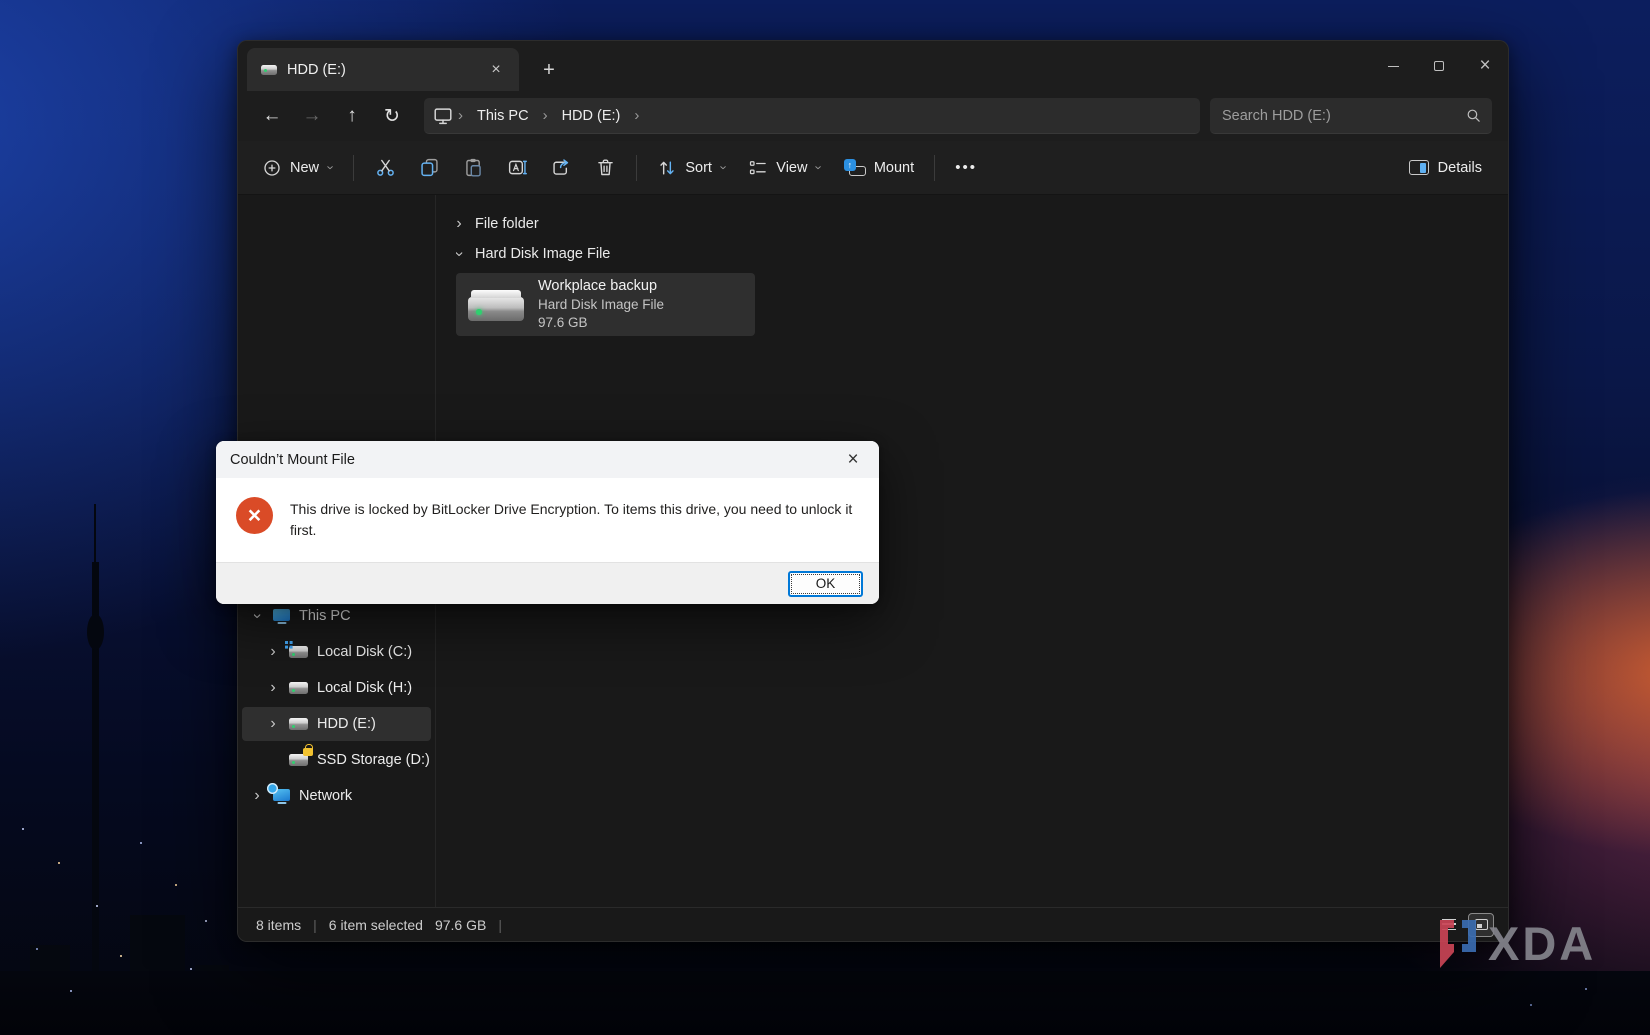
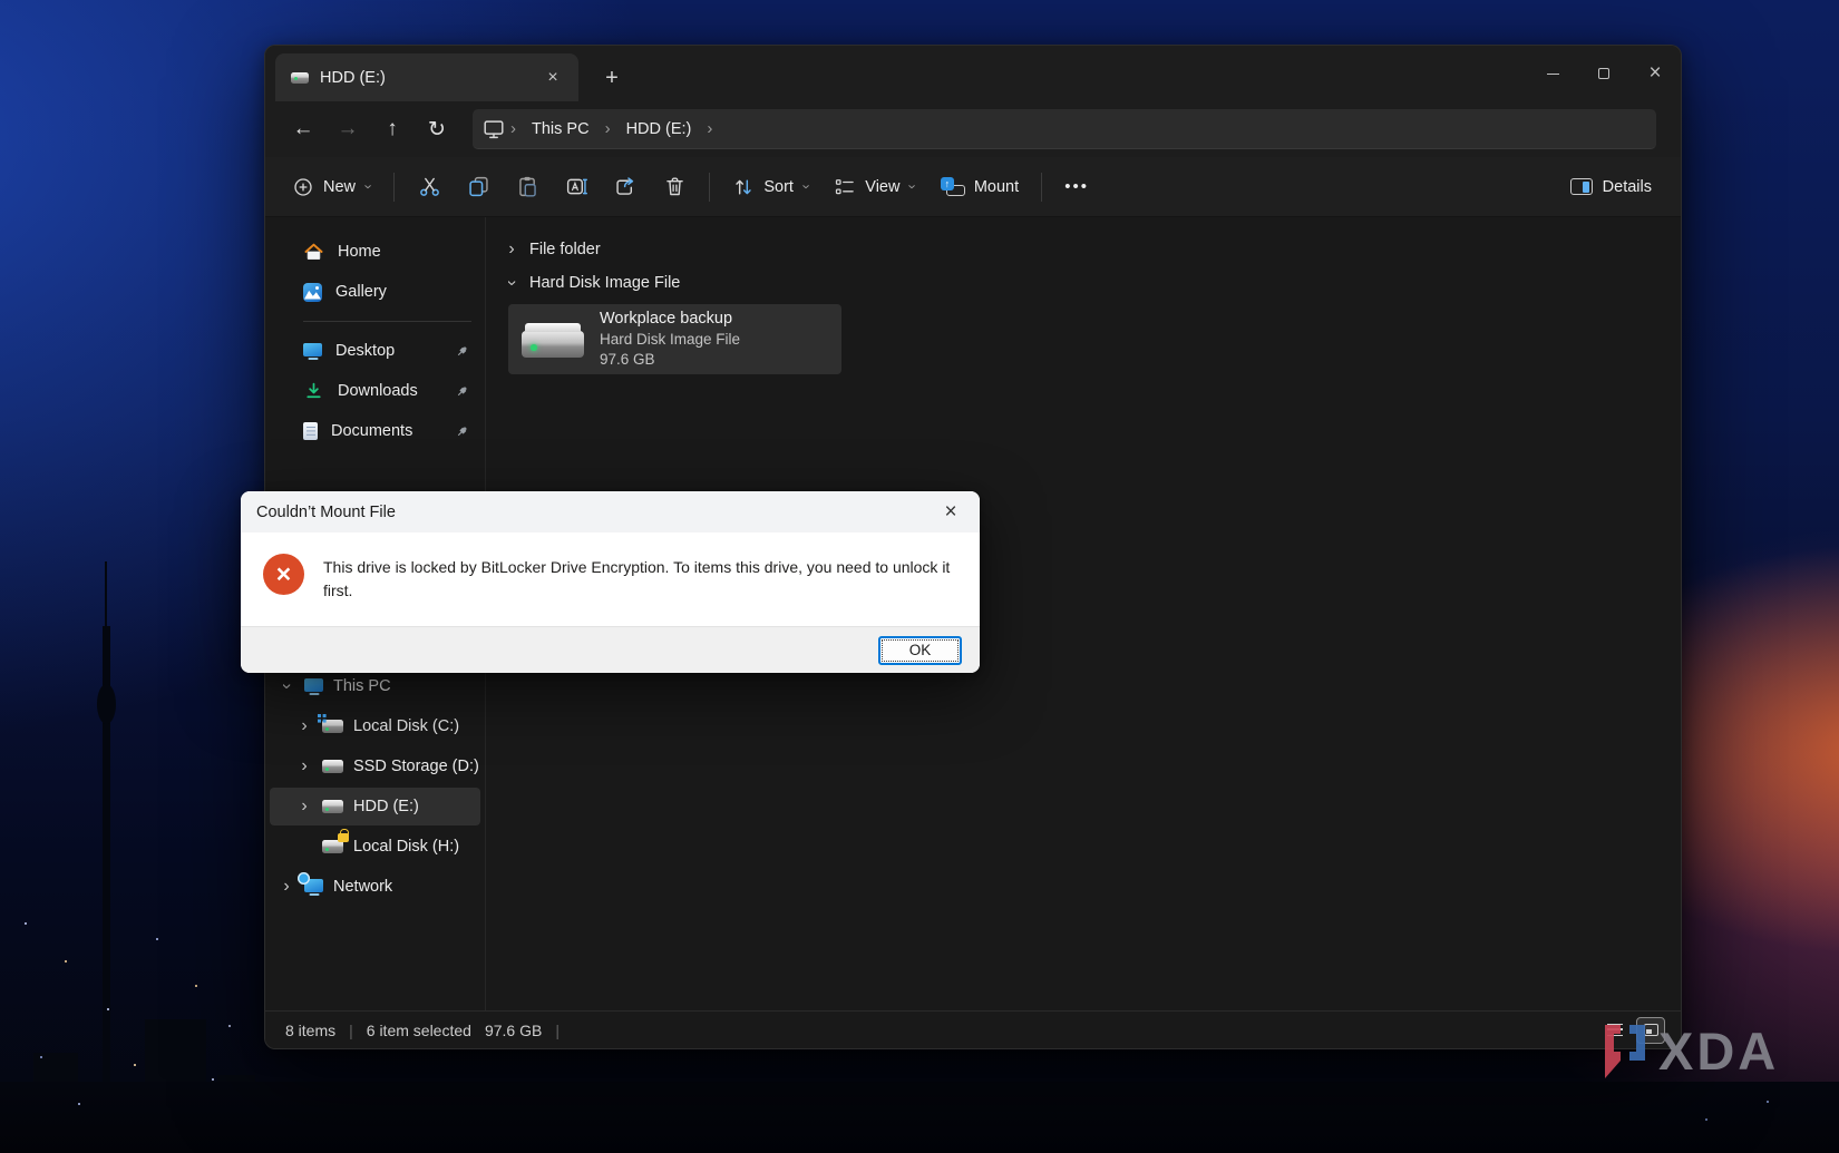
  HDD (E:)
  ×
  +
  ×
  ←
  →
  ↑
  ↻
  ›
  This PC
  ›
  HDD (E:)
  ›
- Search HDD (E:)
  New
  Sort
  View
  ↑
  Mount
  •••
  Details
+ Home
+ Gallery
+ Desktop
+ Downloads
+ Documents
  This PC
  ›
  Local Disk (C:)
  ›
- Local Disk (H:)
+ SSD Storage (D:)
  ›
  HDD (E:)
- SSD Storage (D:)
+ Local Disk (H:)
  ›
  Network
  ›
  File folder
  Hard Disk Image File
  Workplace backup
  Hard Disk Image File
  97.6 GB
  8 items
  |
  6 item selected
  97.6 GB
  |
  Couldn’t Mount File
  ×
  ×
  This drive is locked by BitLocker Drive Encryption. To items this drive, you need to unlock it first.
  OK
  XDA
